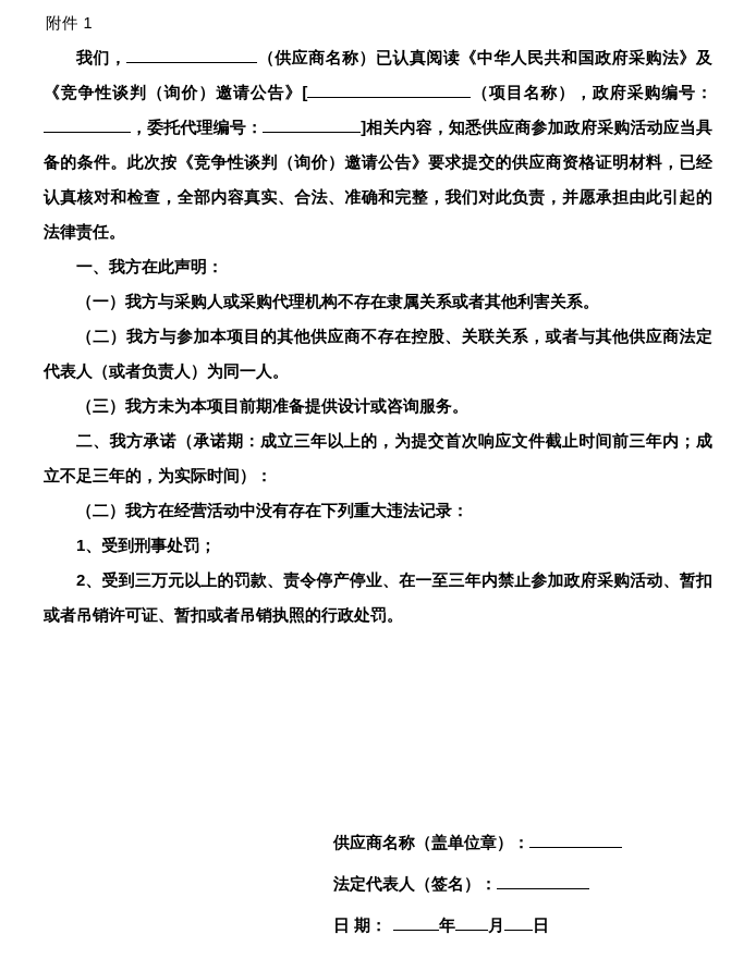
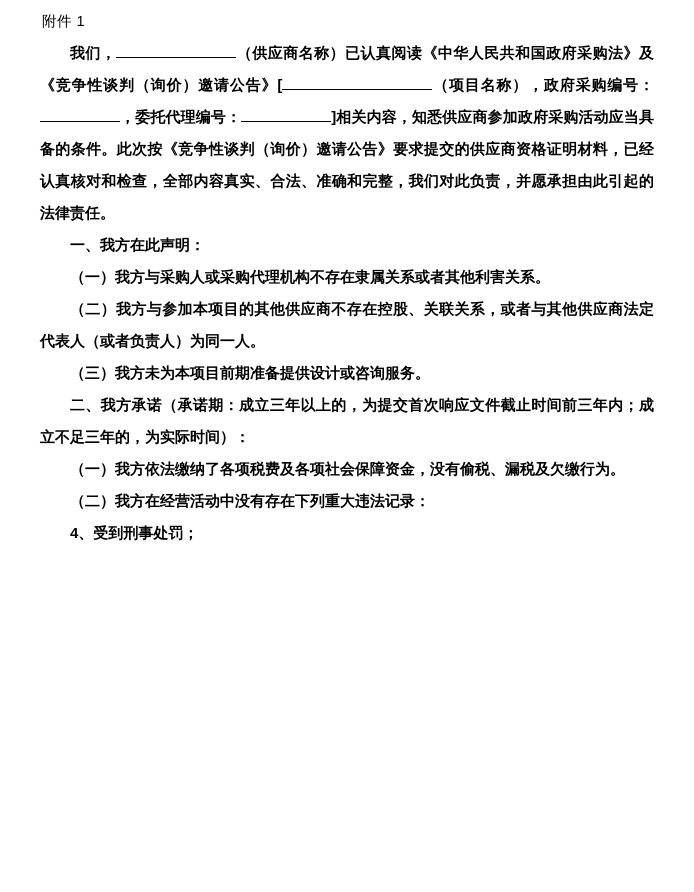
  附件 1
  我们， （供应商名称）已认真阅读《中华人民共和国政府采购法》及《竞争性谈判（询价）邀请公告》[ （项目名称），政府采购编号：，委托代理编号： ]相关内容，知悉供应商参加政府采购活动应当具备的条件。此次按《竞争性谈判（询价）邀请公告》要求提交的供应商资格证明材料，已经认真核对和检查，全部内容真实、合法、准确和完整，我们对此负责，并愿承担由此引起的法律责任。
  一、我方在此声明：
  （一）我方与采购人或采购代理机构不存在隶属关系或者其他利害关系。
  （二）我方与参加本项目的其他供应商不存在控股、关联关系，或者与其他供应商法定代表人（或者负责人）为同一人。
  （三）我方未为本项目前期准备提供设计或咨询服务。
  二、我方承诺（承诺期：成立三年以上的，为提交首次响应文件截止时间前三年内；成立不足三年的，为实际时间）：
+ （一）我方依法缴纳了各项税费及各项社会保障资金，没有偷税、漏税及欠缴行为。
  （二）我方在经营活动中没有存在下列重大违法记录：
- 1、受到刑事处罚；
+ 4、受到刑事处罚；
- 2、受到三万元以上的罚款、责令停产停业、在一至三年内禁止参加政府采购活动、暂扣或者吊销许可证、暂扣或者吊销执照的行政处罚。
- 供应商名称（盖单位章）：
- 法定代表人（签名）：
- 日 期： 年 月 日
